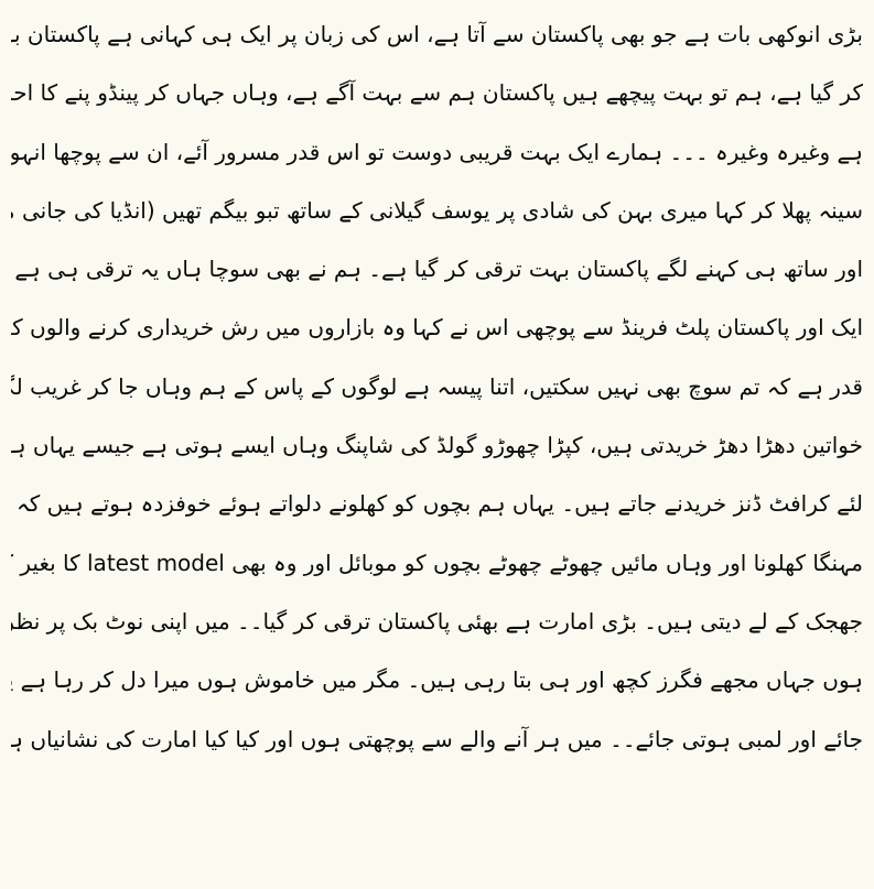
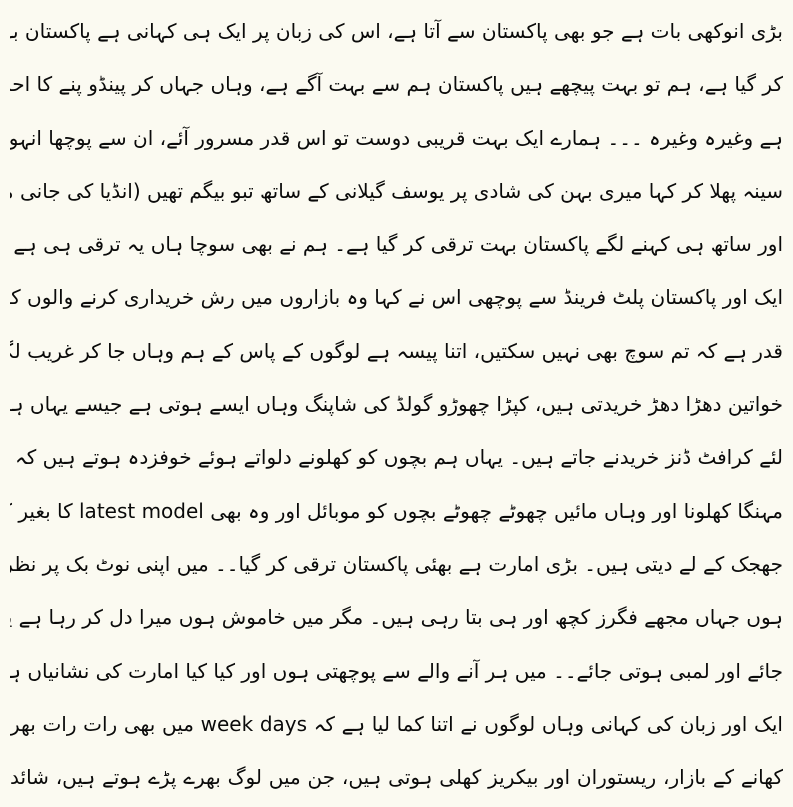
  بڑی انوکھی بات ہے جو بھی پاکستان سے آتا ہے، اس کی زبان پر ایک ہی کہانی ہے پاکستان ب
  کر گیا ہے، ہم تو بہت پیچھے ہیں پاکستان ہم سے بہت آگے ہے، وہاں جہاں کر پینڈو پنے کا اح
  ہے وغیرہ وغیرہ ۔۔۔ ہمارے ایک بہت قریبی دوست تو اس قدر مسرور آئے، ان سے پوچھا انہو
  سینہ پھلا کر کہا میری بہن کی شادی پر یوسف گیلانی کے ساتھ تبو بیگم تھیں (انڈیا کی جانی
  اور ساتھ ہی کہنے لگے پاکستان بہت ترقی کر گیا ہے۔ ہم نے بھی سوچا ہاں یہ ترقی ہی ہے
  ایک اور پاکستان پلٹ فرینڈ سے پوچھی اس نے کہا وہ بازاروں میں رش خریداری کرنے والوں ک
  قدر ہے کہ تم سوچ بھی نہیں سکتیں، اتنا پیسہ ہے لوگوں کے پاس کے ہم وہاں جا کر غریب لگ
  خواتین دھڑا دھڑ خریدتی ہیں، کپڑا چھوڑو گولڈ کی شاپنگ وہاں ایسے ہوتی ہے جیسے یہاں ہ
  لئے کرافٹ ڈنز خریدنے جاتے ہیں۔ یہاں ہم بچوں کو کھلونے دلواتے ہوئے خوفزدہ ہوتے ہیں کہ
  مہنگا کھلونا اور وہاں مائیں چھوٹے چھوٹے بچوں کو موبائل اور وہ بھی latest model کا بغیر
  جھجک کے لے دیتی ہیں۔ بڑی امارت ہے بھئی پاکستان ترقی کر گیا۔۔ میں اپنی نوٹ بک پر نظ
  ہوں جہاں مجھے فگرز کچھ اور ہی بتا رہی ہیں۔ مگر میں خاموش ہوں میرا دل کر رہا ہے ی
  جائے اور لمبی ہوتی جائے۔۔ میں ہر آنے والے سے پوچھتی ہوں اور کیا کیا امارت کی نشانیاں ہ
+ ایک اور زبان کی کہانی وہاں لوگوں نے اتنا کما لیا ہے کہ week days میں بھی رات رات بھر
+ کھانے کے بازار، ریستوران اور بیکریز کھلی ہوتی ہیں، جن میں لوگ بھرے پڑے ہوتے ہیں، شائد
